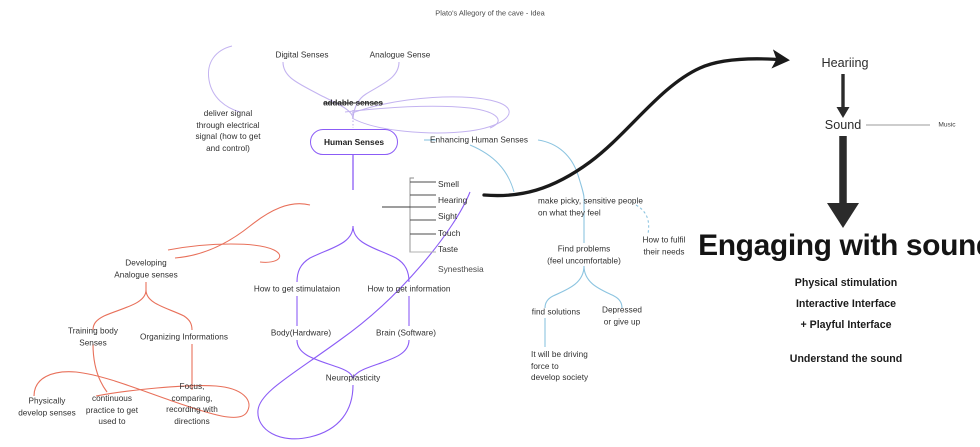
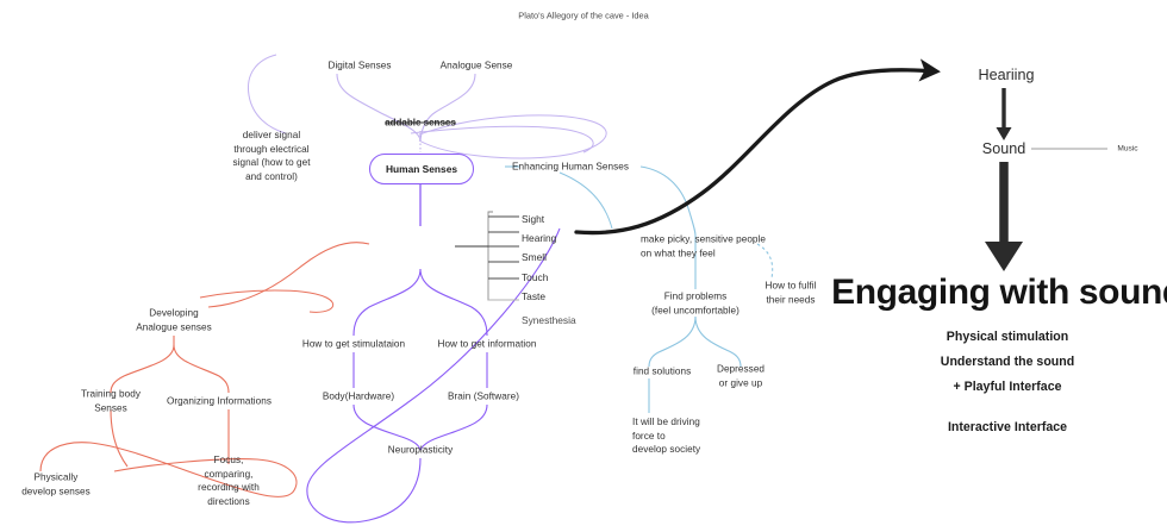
  Plato's Allegory of the cave - Idea
  Human Senses
  addable senses
  Digital Senses
  Analogue Sense
  deliver signal
  through electrical
  signal (how to get
  and control)
  Enhancing Human Senses
- Smell
+ Sight
  Hearing
- Sight
+ Smell
  Touch
  Taste
  Synesthesia
  How to get stimulataion
  How to get information
  Body(Hardware)
  Brain (Software)
  Neuroplasticity
  Developing
  Analogue senses
  Training body
  Senses
  Organizing Informations
  Physically
  develop senses
- continuous
- practice to get
- used to
  Focus,
  comparing,
  recording with
  directions
  make picky, sensitive people
  on what they feel
  How to fulfil
  their needs
  Find problems
  (feel uncomfortable)
  find solutions
  Depressed
  or give up
  It will be driving
  force to
  develop society
  Heariing
  Sound
  Engaging with soun
  Physical stimulation
- Interactive Interface
+ Understand the sound
  + Playful Interface
- Understand the sound
+ Interactive Interface
